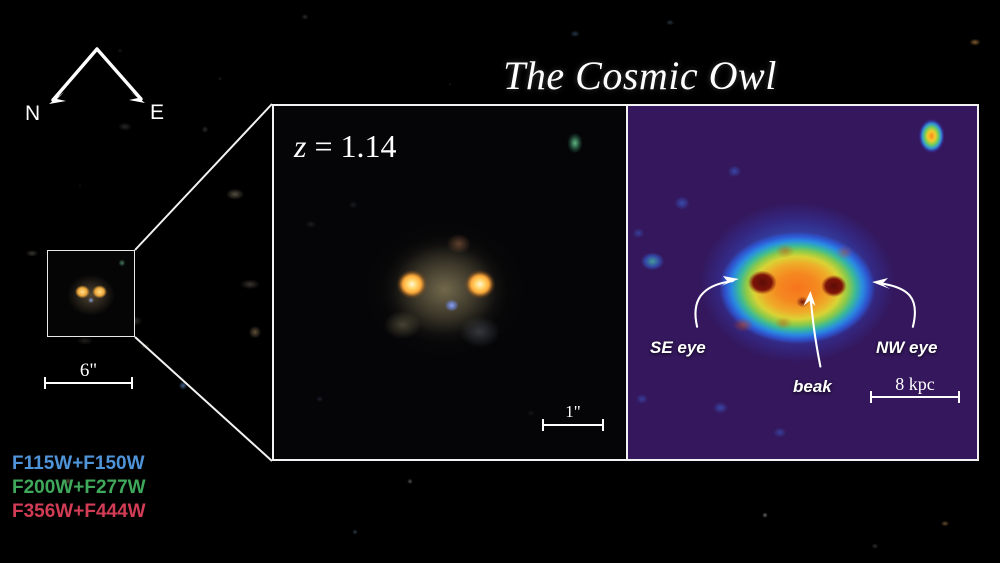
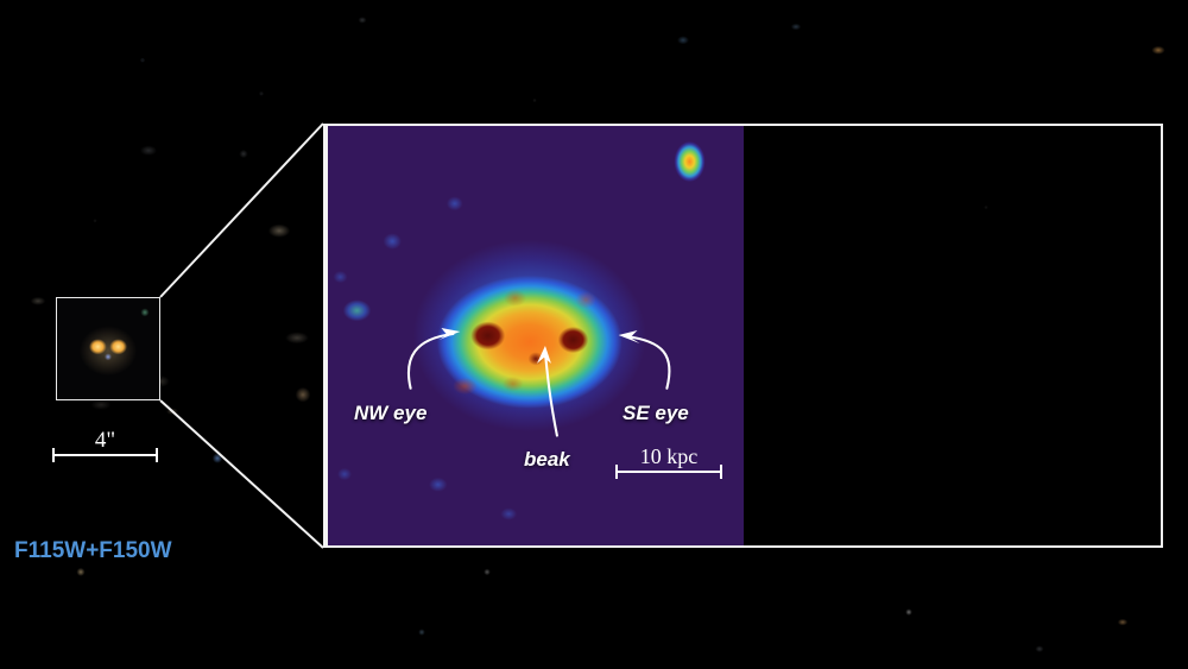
- N
- E
- 6"
+ 4"
  F115W+F150W
- F200W+F277W
- F356W+F444W
- The Cosmic Owl
- z = 1.14
- 1"
- SE eye
+ NW eye
  beak
- NW eye
+ SE eye
- 8 kpc
+ 10 kpc
